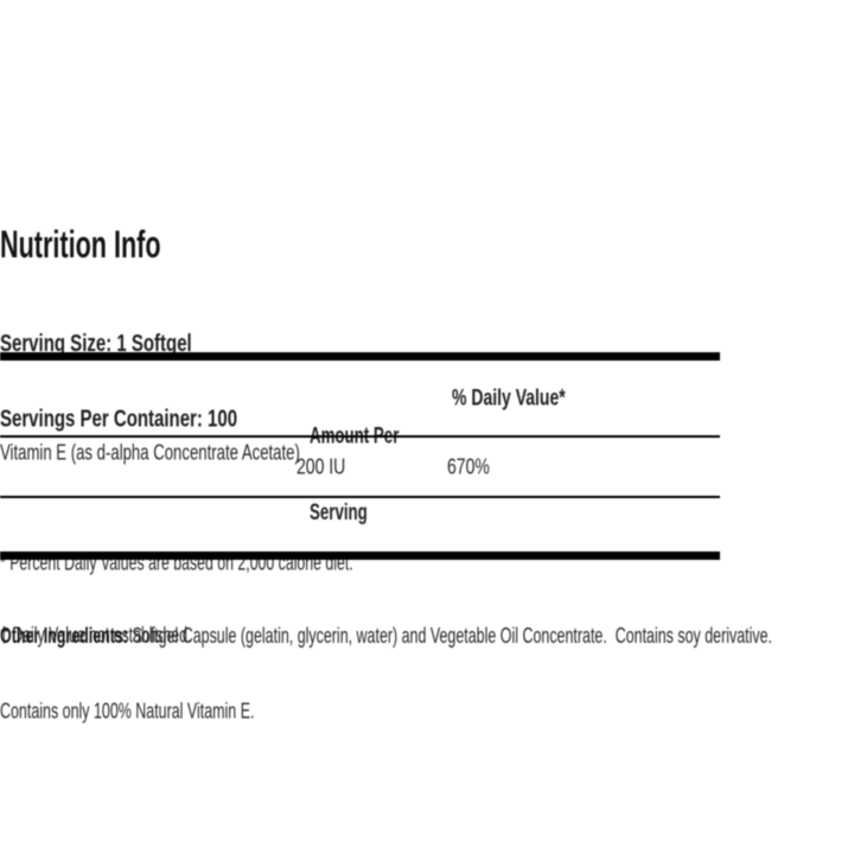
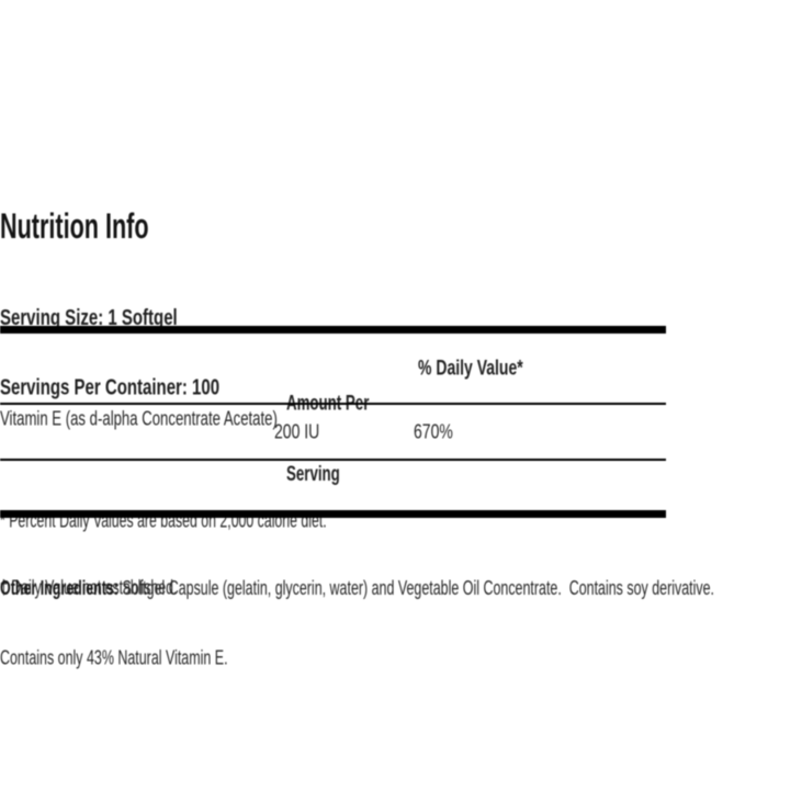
  Nutrition Info
  Serving Size: 1 Softgel
  Servings Per Container: 100
  Serving
  % Daily Value*
  Vitamin E (as d-alpha Concentrate Acetate)
  200 IU
  670%
  * Percent Daily Values are based on 2,000 calorie diet.
  † Daily Value not established.
  Other Ingredients: Softgel Capsule (gelatin, glycerin, water) and Vegetable Oil Concentrate. Contains soy derivative.
- Contains only 100% Natural Vitamin E.
+ Contains only 43% Natural Vitamin E.
